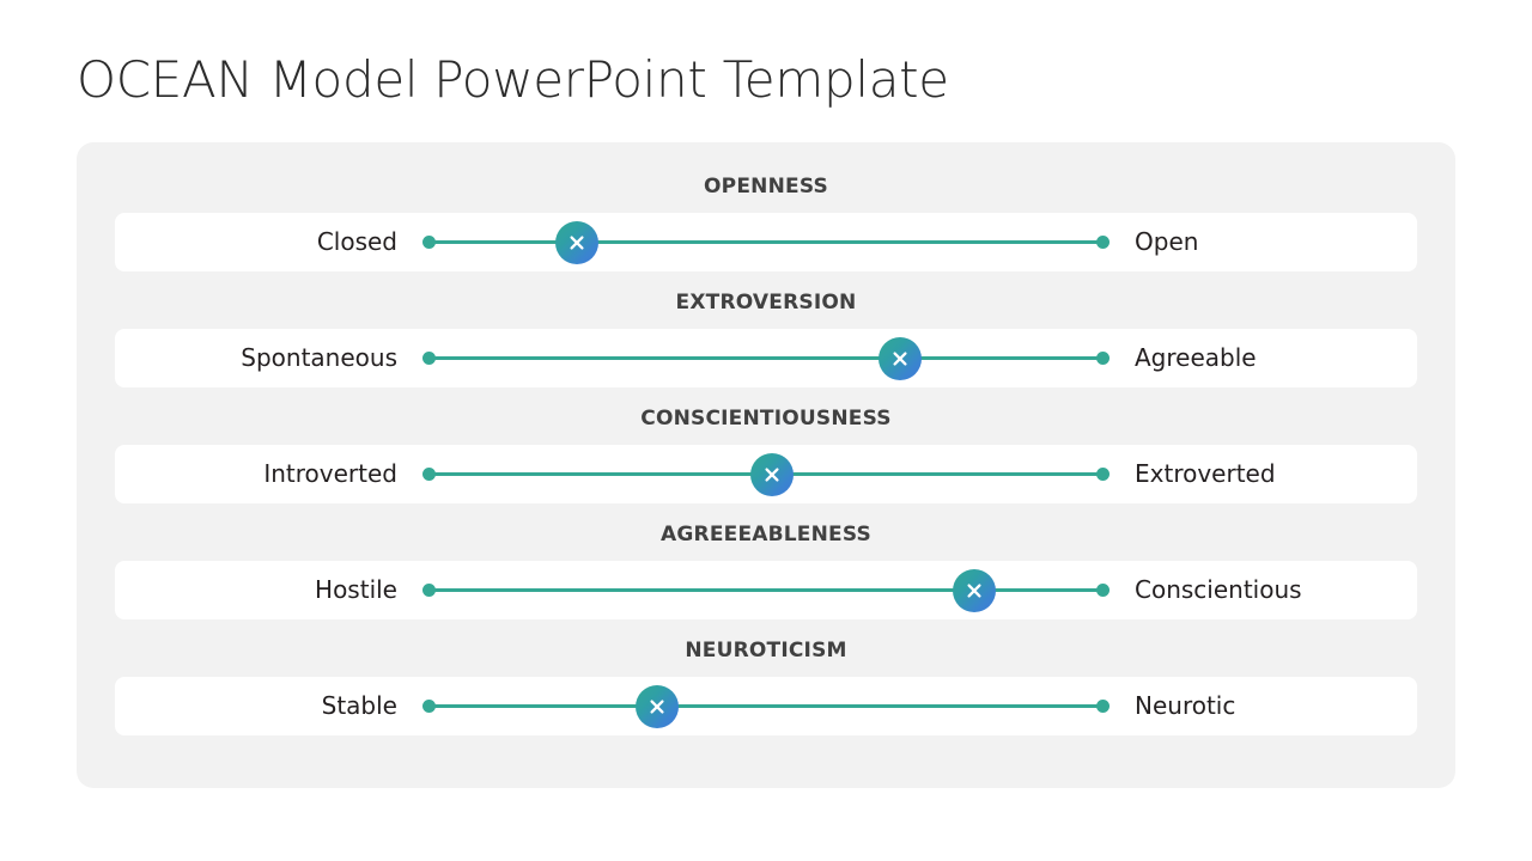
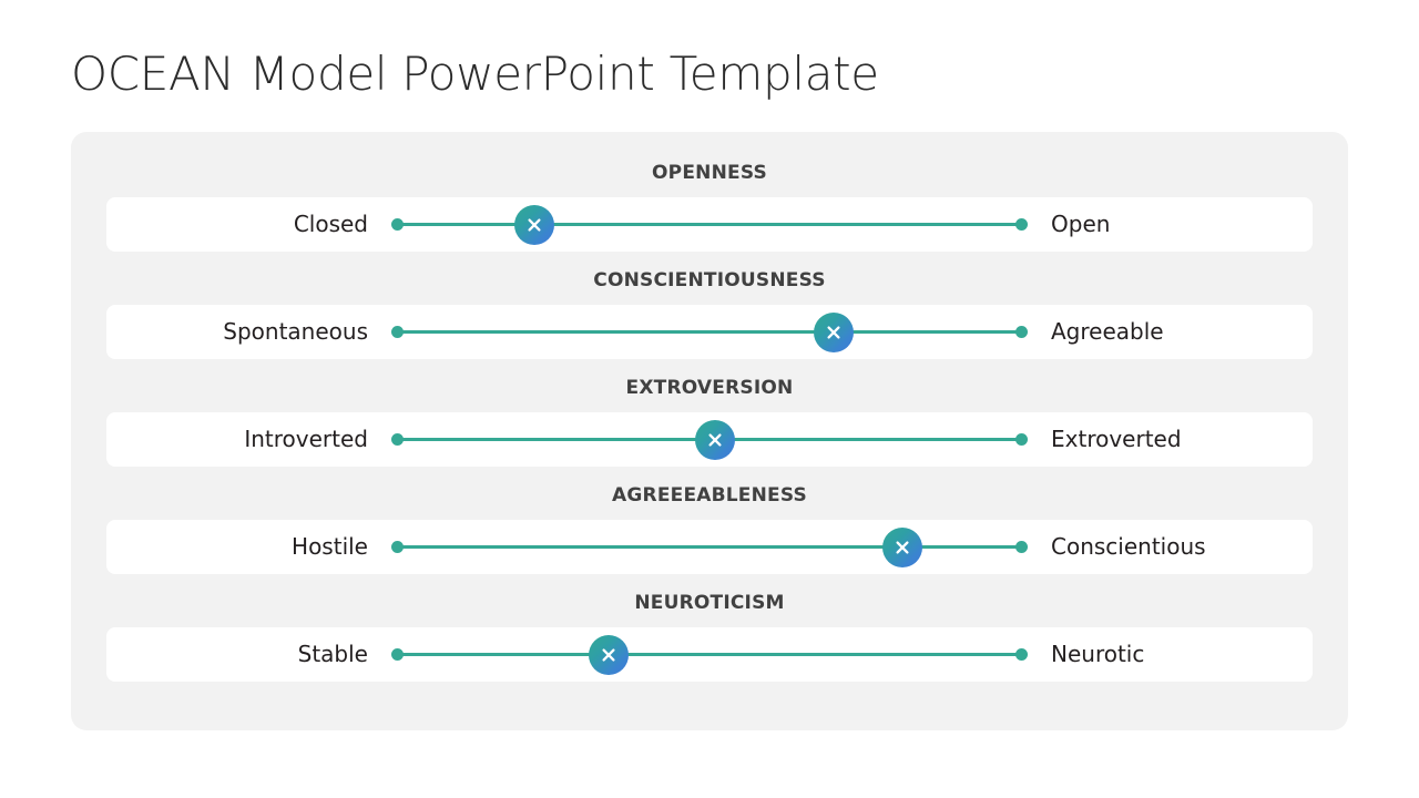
  OCEAN Model PowerPoint Template
  OPENNESS
  Closed
  Open
- EXTROVERSION
+ CONSCIENTIOUSNESS
  Spontaneous
  Agreeable
- CONSCIENTIOUSNESS
+ EXTROVERSION
  Introverted
  Extroverted
  AGREEEABLENESS
  Hostile
  Conscientious
  NEUROTICISM
  Stable
  Neurotic
